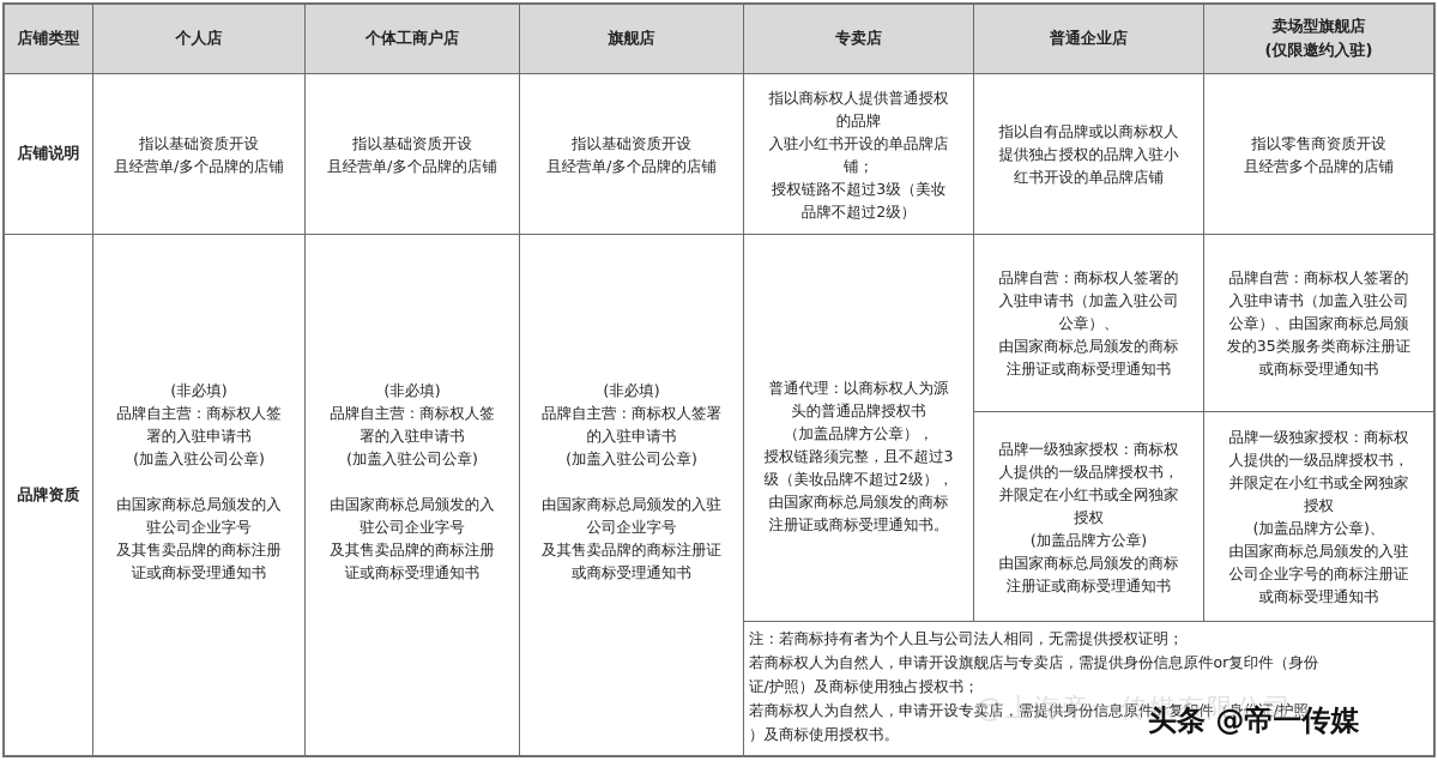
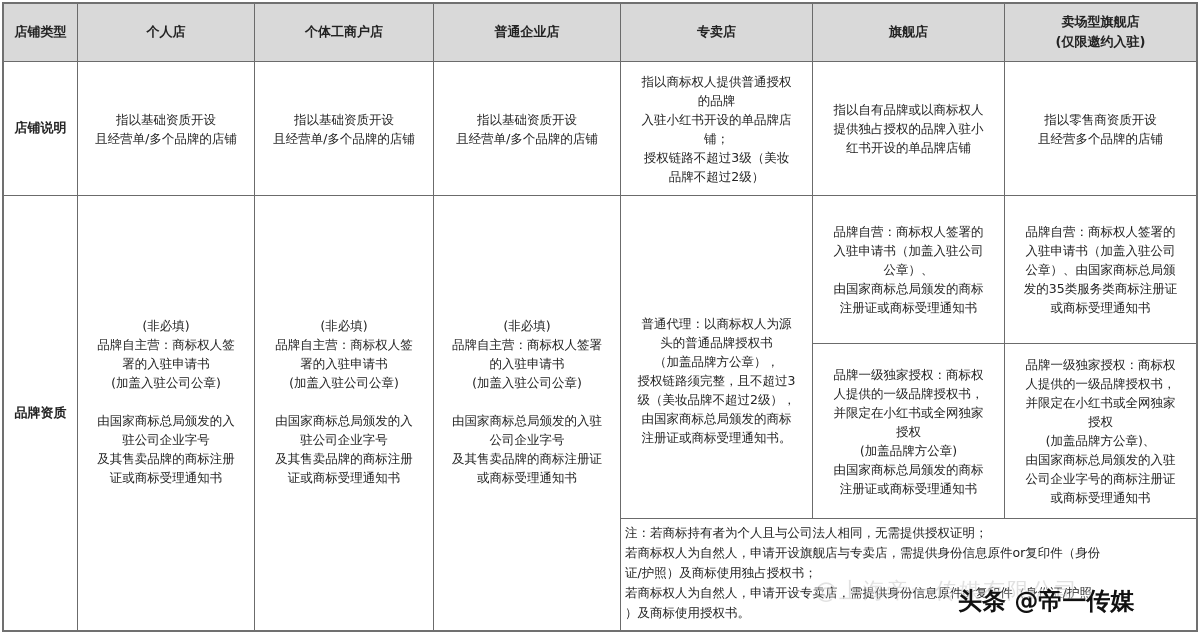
  店铺类型
  个人店
  个体工商户店
- 旗舰店
+ 普通企业店
  专卖店
- 普通企业店
+ 旗舰店
  卖场型旗舰店
  (仅限邀约入驻)
  店铺说明
  指以基础资质开设
  且经营单/多个品牌的店铺
  指以基础资质开设
  且经营单/多个品牌的店铺
  指以基础资质开设
  且经营单/多个品牌的店铺
  指以商标权人提供普通授权
  的品牌
  入驻小红书开设的单品牌店
  铺；
  授权链路不超过3级（美妆
  品牌不超过2级）
  指以自有品牌或以商标权人
  提供独占授权的品牌入驻小
  红书开设的单品牌店铺
  指以零售商资质开设
  且经营多个品牌的店铺
  品牌资质
  (非必填)
  品牌自主营：商标权人签
  署的入驻申请书
  (加盖入驻公司公章)
  由国家商标总局颁发的入
  驻公司企业字号
  及其售卖品牌的商标注册
  证或商标受理通知书
  (非必填)
  品牌自主营：商标权人签
  署的入驻申请书
  (加盖入驻公司公章)
  由国家商标总局颁发的入
  驻公司企业字号
  及其售卖品牌的商标注册
  证或商标受理通知书
  (非必填)
  品牌自主营：商标权人签署
  的入驻申请书
  (加盖入驻公司公章)
  由国家商标总局颁发的入驻
  公司企业字号
  及其售卖品牌的商标注册证
  或商标受理通知书
  普通代理：以商标权人为源
  头的普通品牌授权书
  （加盖品牌方公章），
  授权链路须完整，且不超过3
  级（美妆品牌不超过2级），
  由国家商标总局颁发的商标
  注册证或商标受理通知书。
  品牌自营：商标权人签署的
  入驻申请书（加盖入驻公司
  公章）、
  由国家商标总局颁发的商标
  注册证或商标受理通知书
  品牌一级独家授权：商标权
  人提供的一级品牌授权书，
  并限定在小红书或全网独家
  授权
  (加盖品牌方公章)
  由国家商标总局颁发的商标
  注册证或商标受理通知书
  品牌自营：商标权人签署的
  入驻申请书（加盖入驻公司
  公章）、由国家商标总局颁
  发的35类服务类商标注册证
  或商标受理通知书
  品牌一级独家授权：商标权
  人提供的一级品牌授权书，
  并限定在小红书或全网独家
  授权
  (加盖品牌方公章)、
  由国家商标总局颁发的入驻
  公司企业字号的商标注册证
  或商标受理通知书
  注：若商标持有者为个人且与公司法人相同，无需提供授权证明；
  若商标权人为自然人，申请开设旗舰店与专卖店，需提供身份信息原件or复印件（身份
  证/护照）及商标使用独占授权书；
  若商标权人为自然人，申请开设专卖店，需提供身份信息原件or复印件（身份证/护照
  ）及商标使用授权书。
  @上海帝一传媒有限公司
  头条 @帝一传媒
